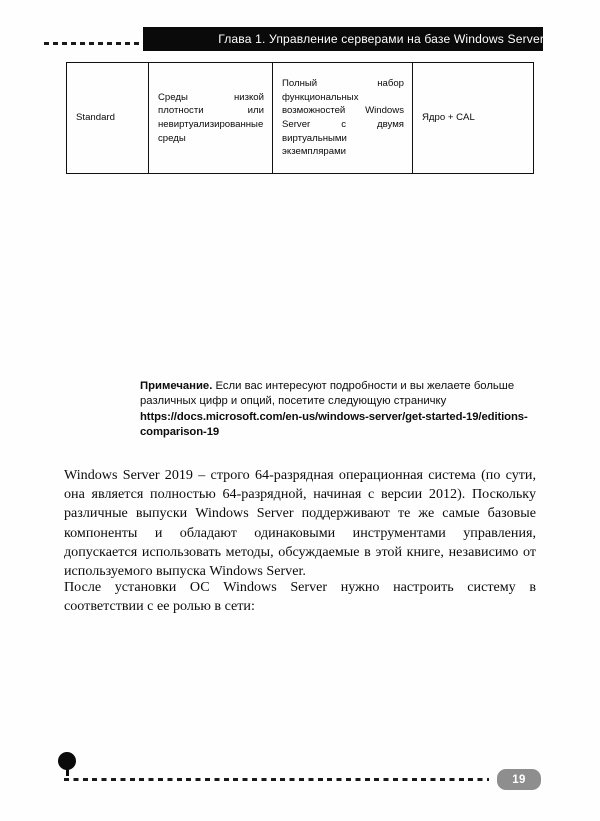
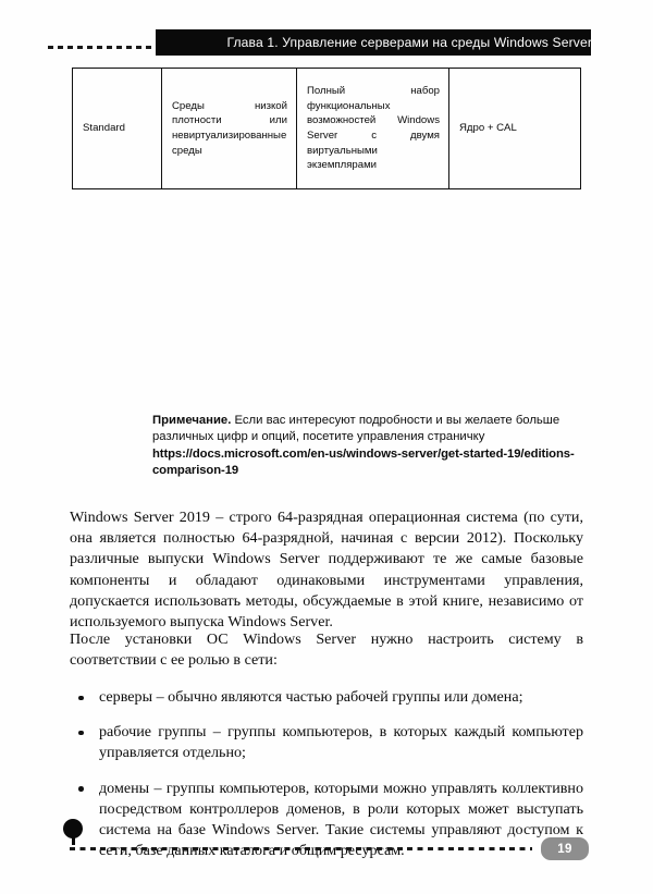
- Глава 1. Управление серверами на базе Windows Server
+ Глава 1. Управление серверами на среды Windows Server
  Standard	Среды низкой плотности или невиртуализированные среды	Полный набор функциональных возможностей Windows Server с двумя виртуальными экземплярами	Ядро + CAL
- Примечание. Если вас интересуют подробности и вы желаете больше различных цифр и опций, посетите следующую страничкуhttps://docs.microsoft.com/en-us/windows-server/get-started-19/editions-comparison-19
+ Примечание. Если вас интересуют подробности и вы желаете больше различных цифр и опций, посетите управления страничкуhttps://docs.microsoft.com/en-us/windows-server/get-started-19/editions-comparison-19
  Windows Server 2019 – строго 64-разрядная операционная система (по сути, она является полностью 64-разрядной, начиная с версии 2012). Поскольку различные выпуски Windows Server поддерживают те же самые базовые компоненты и обладают одинаковыми инструментами управления, допускается использовать методы, обсуждаемые в этой книге, независимо от используемого выпуска Windows Server.
  После установки ОС Windows Server нужно настроить систему в соответствии с ее ролью в сети:
+ серверы – обычно являются частью рабочей группы или домена;
+ рабочие группы – группы компьютеров, в которых каждый компьютер управляется отдельно;
+ домены – группы компьютеров, которыми можно управлять коллективно посредством контроллеров доменов, в роли которых может выступать система на базе Windows Server. Такие системы управляют доступом к сети, базе данных каталога и общим ресурсам.
  19
